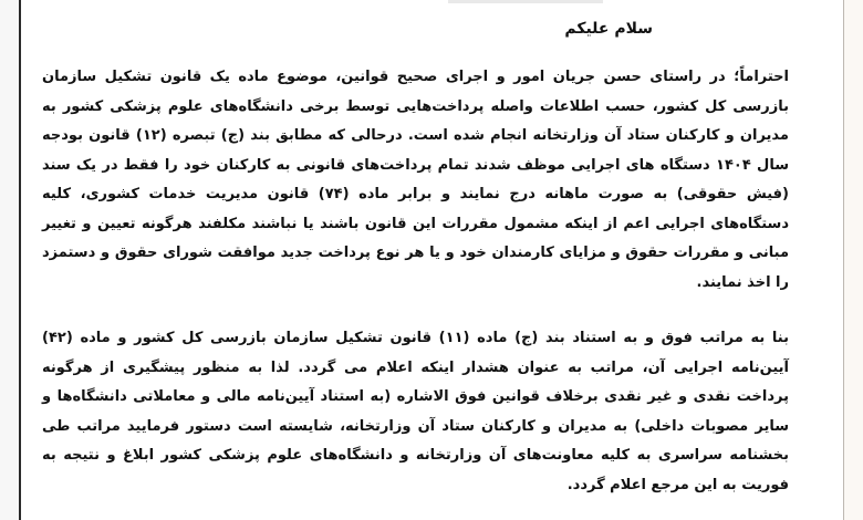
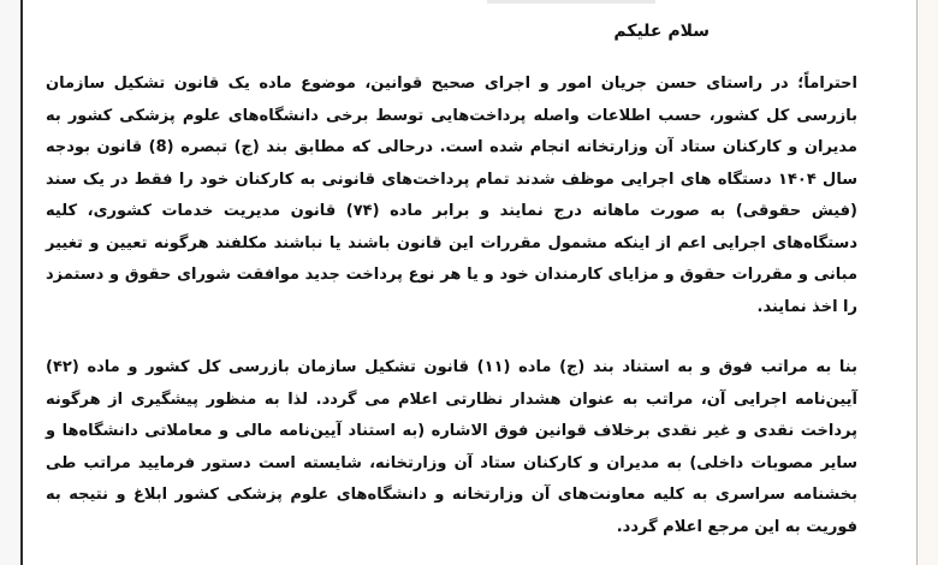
  سلام علیکم
- احتراماً؛ در راستای حسن جریان امور و اجرای صحیح قوانین، موضوع ماده یک قانون تشکیل سازمان بازرسی کل کشور، حسب اطلاعات واصله پرداخت‌هایی توسط برخی دانشگاه‌های علوم پزشکی کشور به مدیران و کارکنان ستاد آن وزارتخانه انجام شده است. درحالی که مطابق بند (ج) تبصره (۱۲) قانون بودجه سال ۱۴۰۴ دستگاه های اجرایی موظف شدند تمام پرداخت‌های قانونی به کارکنان خود را فقط در یک سند (فیش حقوقی) به صورت ماهانه درج نمایند و برابر ماده (۷۴) قانون مدیریت خدمات کشوری، کلیه دستگاه‌های اجرایی اعم از اینکه مشمول مقررات این قانون باشند یا نباشند مکلفند هرگونه تعیین و تغییر مبانی و مقررات حقوق و مزایای کارمندان خود و یا هر نوع پرداخت جدید موافقت شورای حقوق و دستمزد را اخذ نمایند.
+ احتراماً؛ در راستای حسن جریان امور و اجرای صحیح قوانین، موضوع ماده یک قانون تشکیل سازمان بازرسی کل کشور، حسب اطلاعات واصله پرداخت‌هایی توسط برخی دانشگاه‌های علوم پزشکی کشور به مدیران و کارکنان ستاد آن وزارتخانه انجام شده است. درحالی که مطابق بند (ج) تبصره (8) قانون بودجه سال ۱۴۰۴ دستگاه های اجرایی موظف شدند تمام پرداخت‌های قانونی به کارکنان خود را فقط در یک سند (فیش حقوقی) به صورت ماهانه درج نمایند و برابر ماده (۷۴) قانون مدیریت خدمات کشوری، کلیه دستگاه‌های اجرایی اعم از اینکه مشمول مقررات این قانون باشند یا نباشند مکلفند هرگونه تعیین و تغییر مبانی و مقررات حقوق و مزایای کارمندان خود و یا هر نوع پرداخت جدید موافقت شورای حقوق و دستمزد را اخذ نمایند.
- بنا به مراتب فوق و به استناد بند (ج) ماده (۱۱) قانون تشکیل سازمان بازرسی کل کشور و ماده (۴۲) آیین‌نامه اجرایی آن، مراتب به عنوان هشدار اینکه اعلام می گردد. لذا به منظور پیشگیری از هرگونه پرداخت نقدی و غیر نقدی برخلاف قوانین فوق الاشاره (به استناد آیین‌نامه مالی و معاملاتی دانشگاه‌ها و سایر مصوبات داخلی) به مدیران و کارکنان ستاد آن وزارتخانه، شایسته است دستور فرمایید مراتب طی بخشنامه سراسری به کلیه معاونت‌های آن وزارتخانه و دانشگاه‌های علوم پزشکی کشور ابلاغ و نتیجه به فوریت به این مرجع اعلام گردد.
+ بنا به مراتب فوق و به استناد بند (ج) ماده (۱۱) قانون تشکیل سازمان بازرسی کل کشور و ماده (۴۲) آیین‌نامه اجرایی آن، مراتب به عنوان هشدار نظارتی اعلام می گردد. لذا به منظور پیشگیری از هرگونه پرداخت نقدی و غیر نقدی برخلاف قوانین فوق الاشاره (به استناد آیین‌نامه مالی و معاملاتی دانشگاه‌ها و سایر مصوبات داخلی) به مدیران و کارکنان ستاد آن وزارتخانه، شایسته است دستور فرمایید مراتب طی بخشنامه سراسری به کلیه معاونت‌های آن وزارتخانه و دانشگاه‌های علوم پزشکی کشور ابلاغ و نتیجه به فوریت به این مرجع اعلام گردد.
